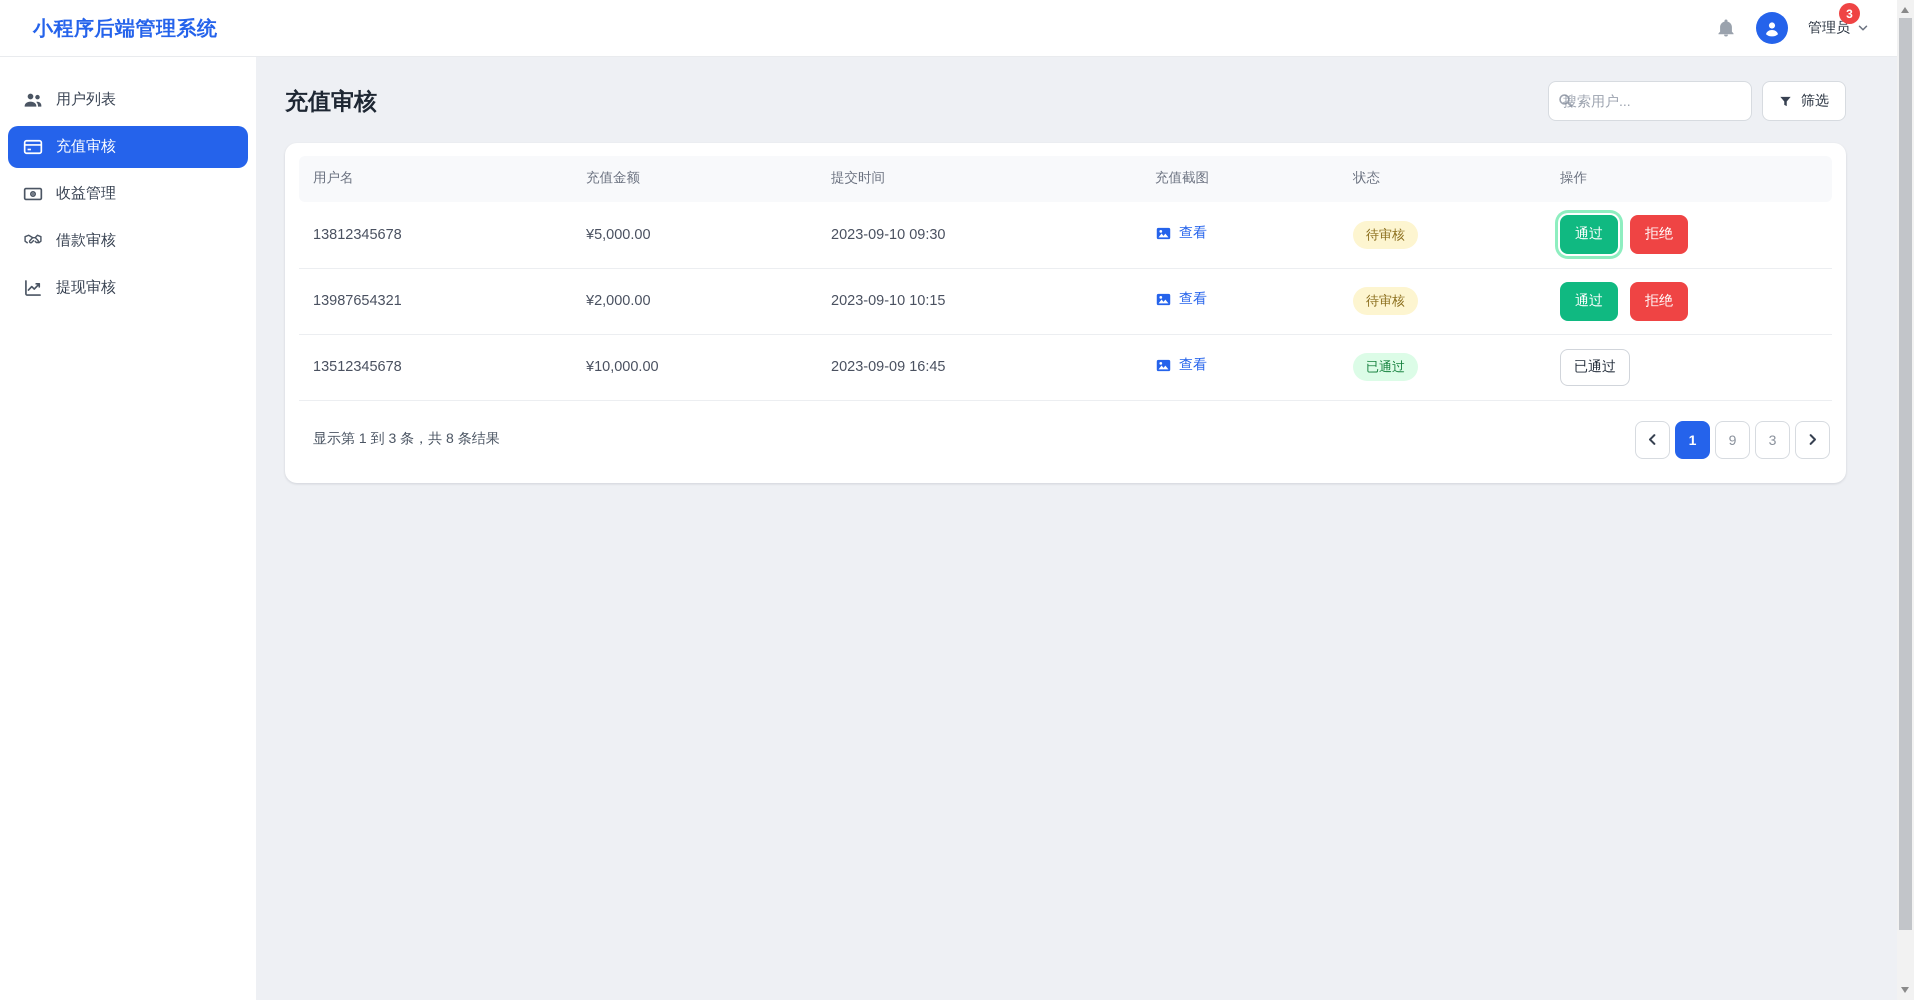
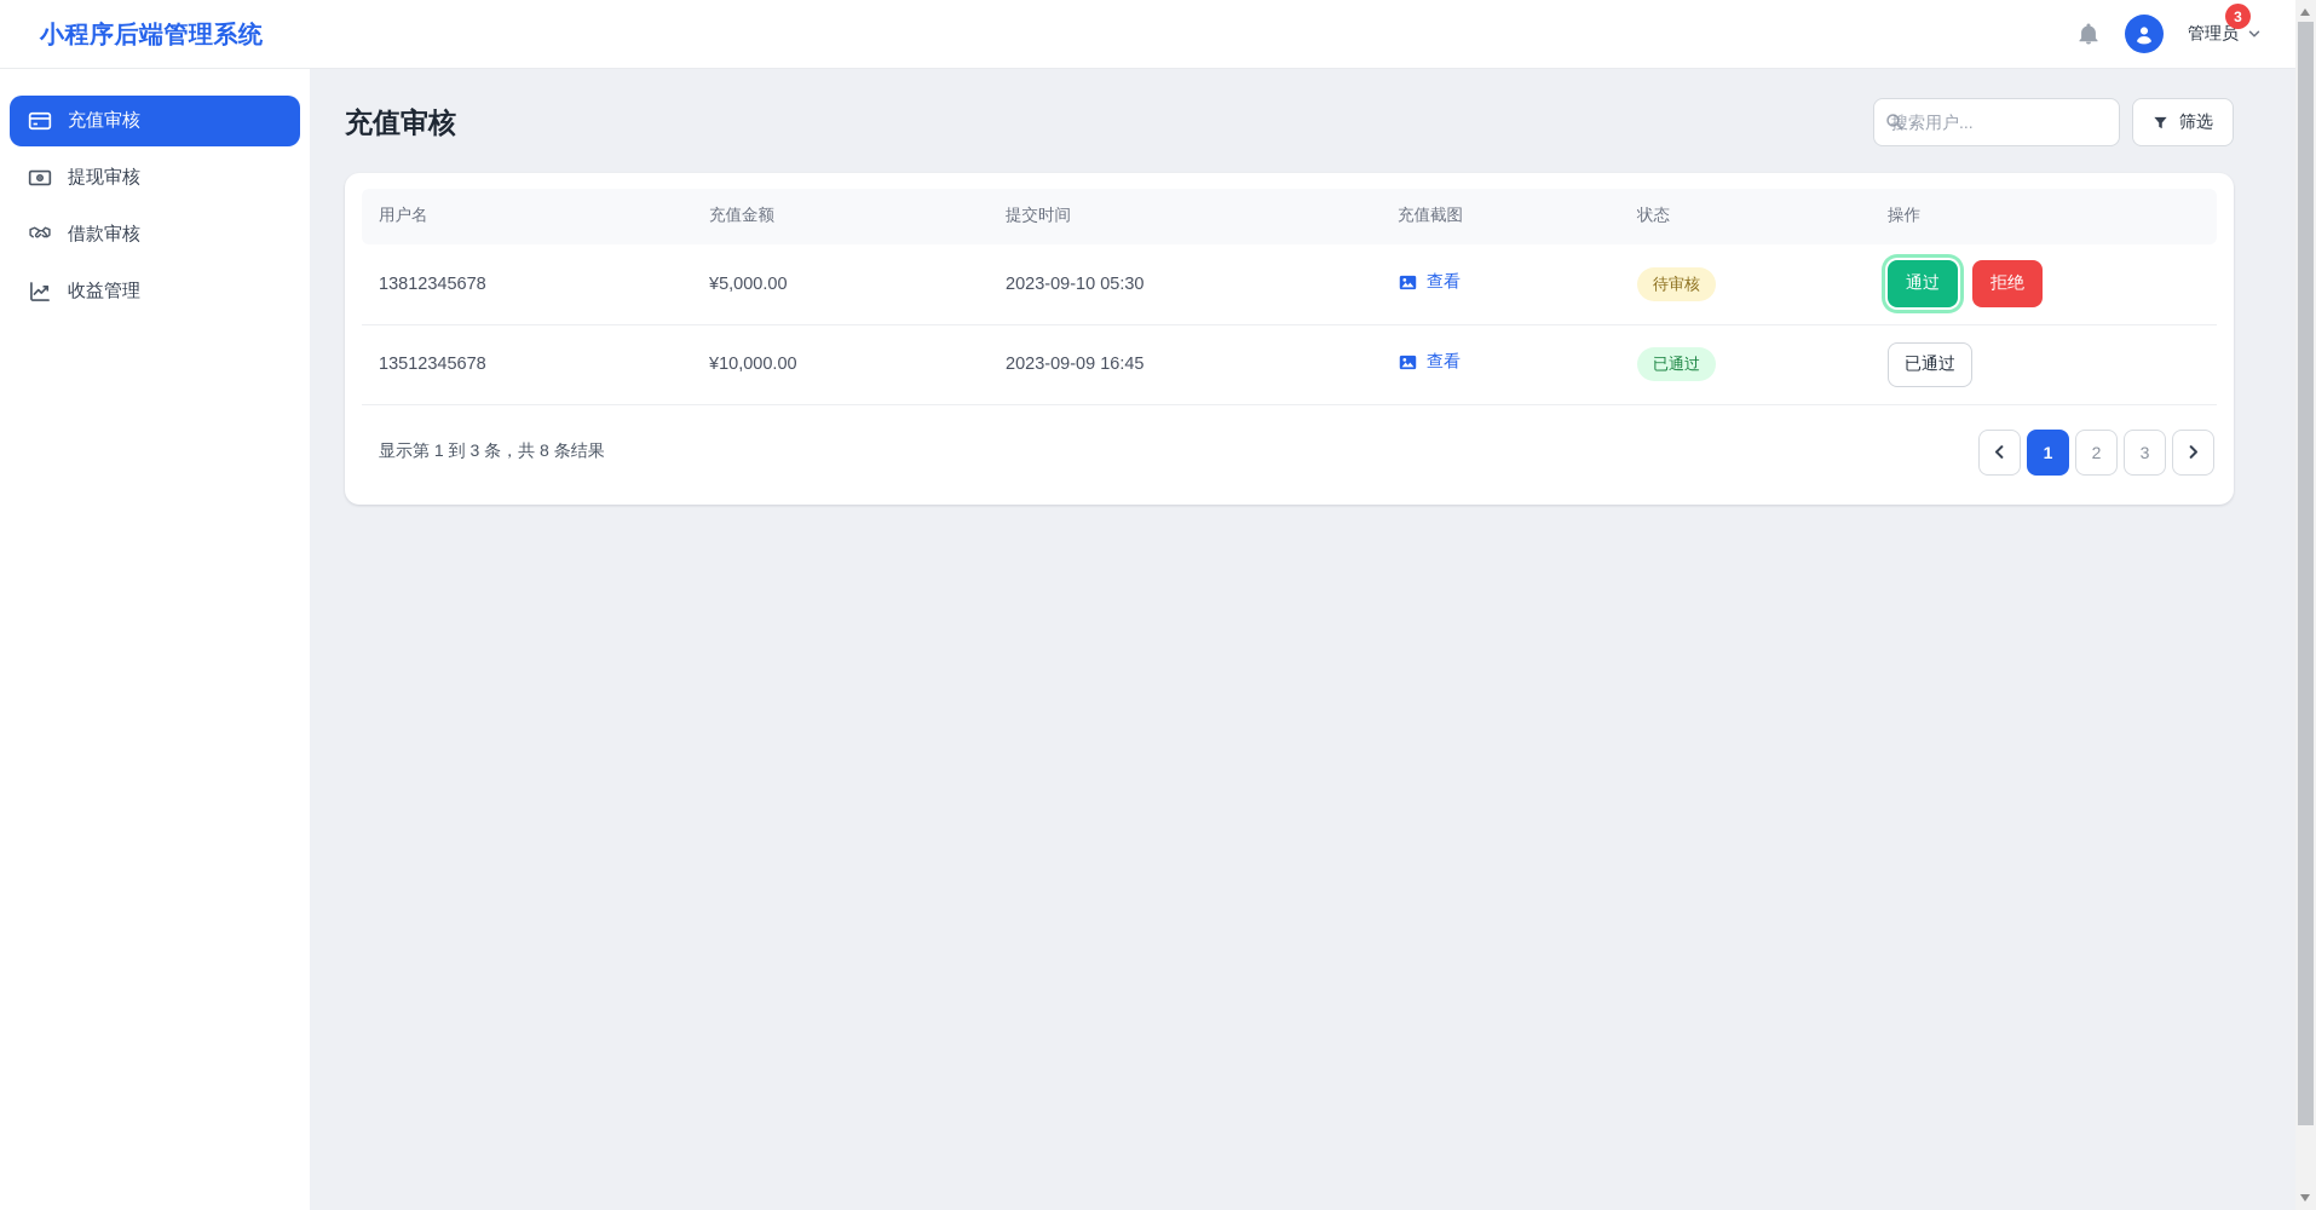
  小程序后端管理系统
  管理员
  3
- 用户列表
  充值审核
- 收益管理
+ 提现审核
  借款审核
- 提现审核
+ 收益管理
  充值审核
  搜索用户...
  筛选
  用户名	充值金额	提交时间	充值截图	状态	操作
- 13812345678	¥5,000.00	2023-09-10 09:30	查看	待审核	通过 拒绝
+ 13812345678	¥5,000.00	2023-09-10 05:30	查看	待审核	通过 拒绝
- 13987654321	¥2,000.00	2023-09-10 10:15	查看	待审核	通过 拒绝
  13512345678	¥10,000.00	2023-09-09 16:45	查看	已通过	已通过
  显示第 1 到 3 条，共 8 条结果
  1
- 9
+ 2
  3
